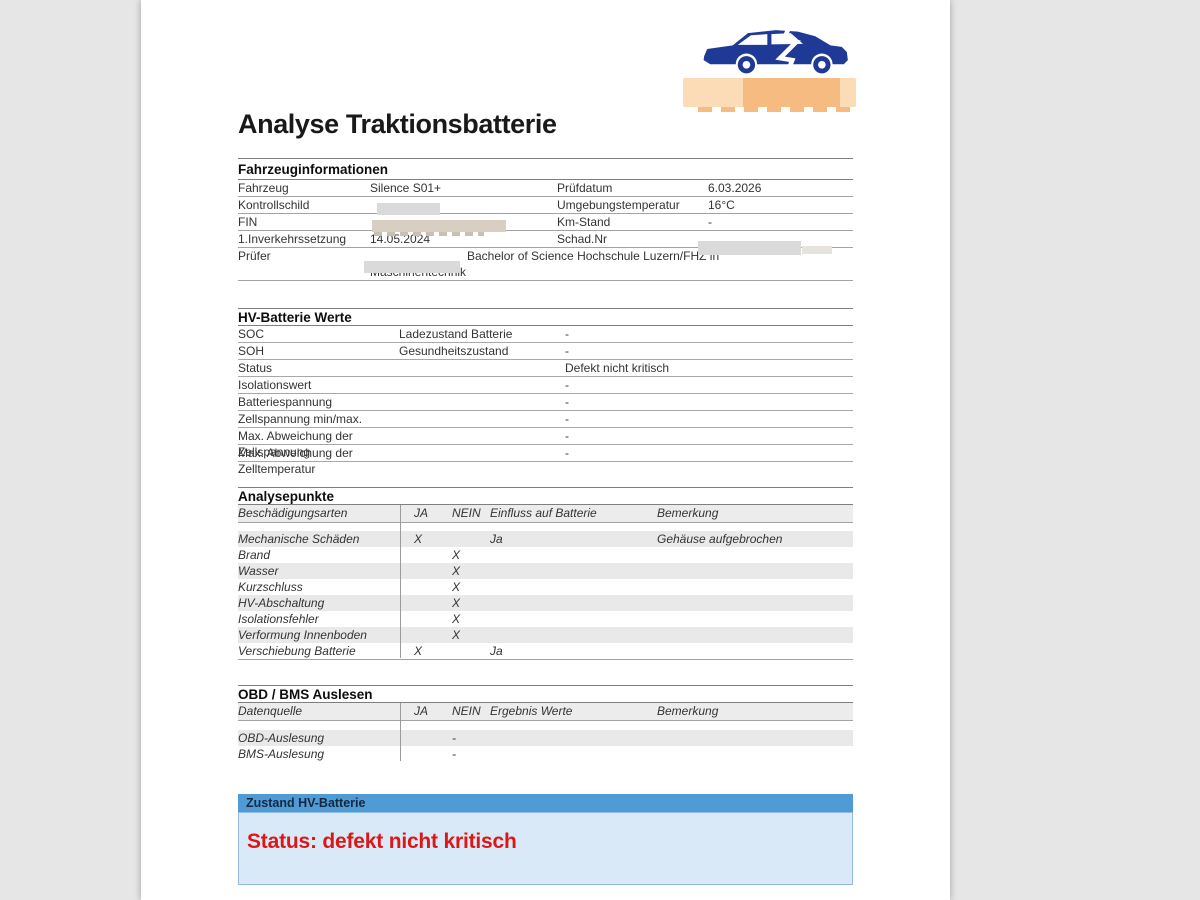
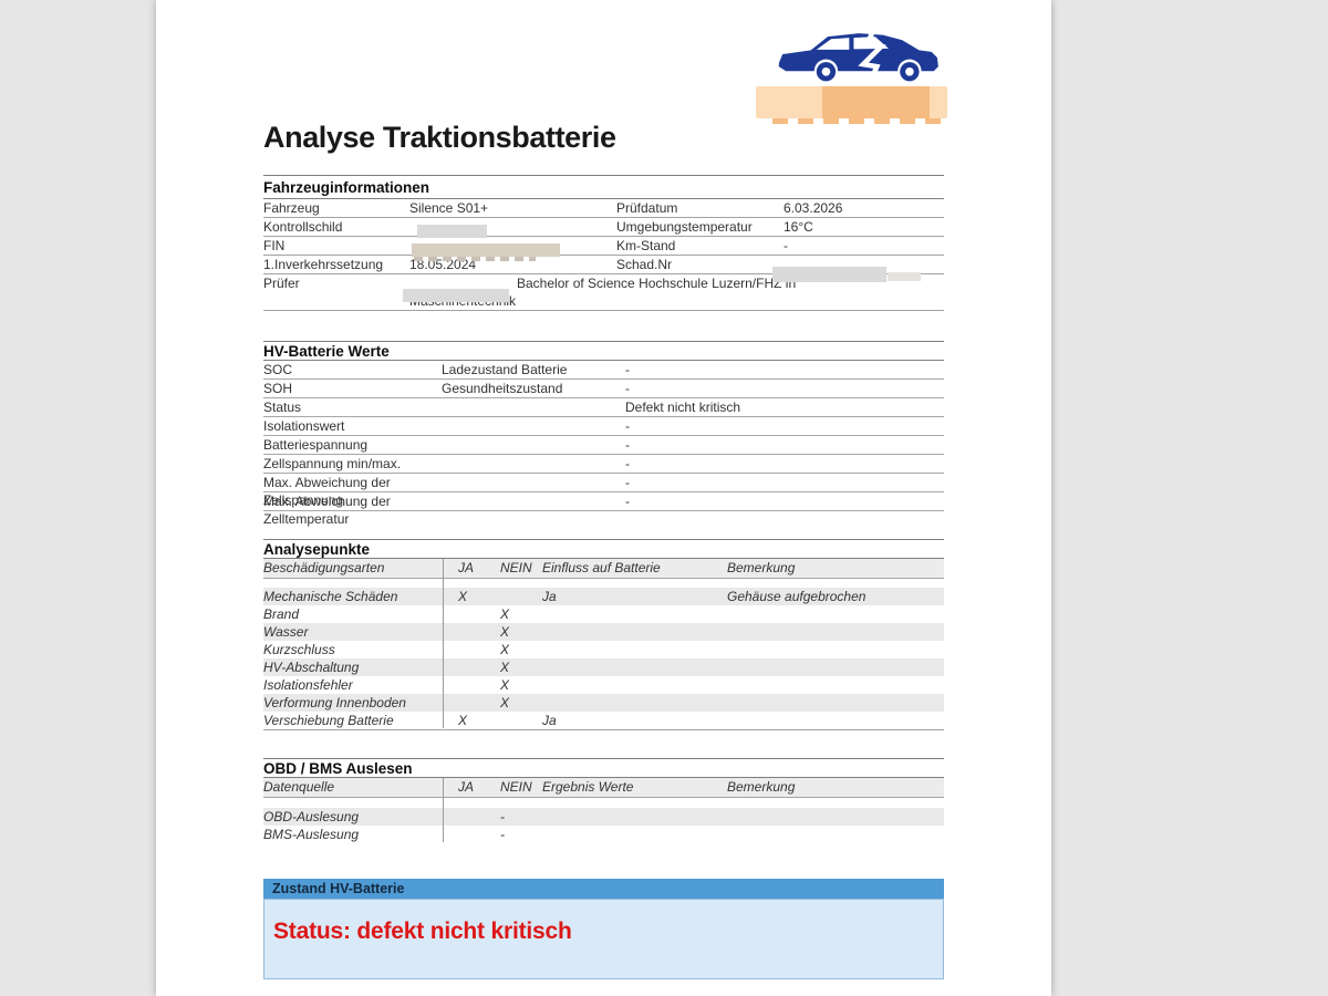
  Analyse Traktionsbatterie
  Fahrzeuginformationen
  Fahrzeug
  Silence S01+
  Prüfdatum
  6.03.2026
  Kontrollschild
  Umgebungstemperatur
  16°C
  FIN
  Km-Stand
  -
  1.Inverkehrssetzung
- 14.05.2024
+ 18.05.2024
  Schad.Nr
  Prüfer
  Bachelor of Science Hochschule Luzern/FHZ in
  HV-Batterie Werte
  SOC
  Ladezustand Batterie
  -
  SOH
  Gesundheitszustand
  -
  Status
  Defekt nicht kritisch
  Isolationswert
  -
  Batteriespannung
  -
  Zellspannung min/max.
  -
  Max. Abweichung der Zellspannung
  -
  Max. Abweichung der Zelltemperatur
  -
  Analysepunkte
  Beschädigungsarten
  JA
  NEIN
  Einfluss auf Batterie
  Bemerkung
  Mechanische Schäden
  X
  Ja
  Gehäuse aufgebrochen
  Brand
  X
  Wasser
  X
  Kurzschluss
  X
  HV-Abschaltung
  X
  Isolationsfehler
  X
  Verformung Innenboden
  X
  Verschiebung Batterie
  X
  Ja
  OBD / BMS Auslesen
  Datenquelle
  JA
  NEIN
  Ergebnis Werte
  Bemerkung
  OBD-Auslesung
  -
  BMS-Auslesung
  -
  Zustand HV-Batterie
  Status: defekt nicht kritisch
